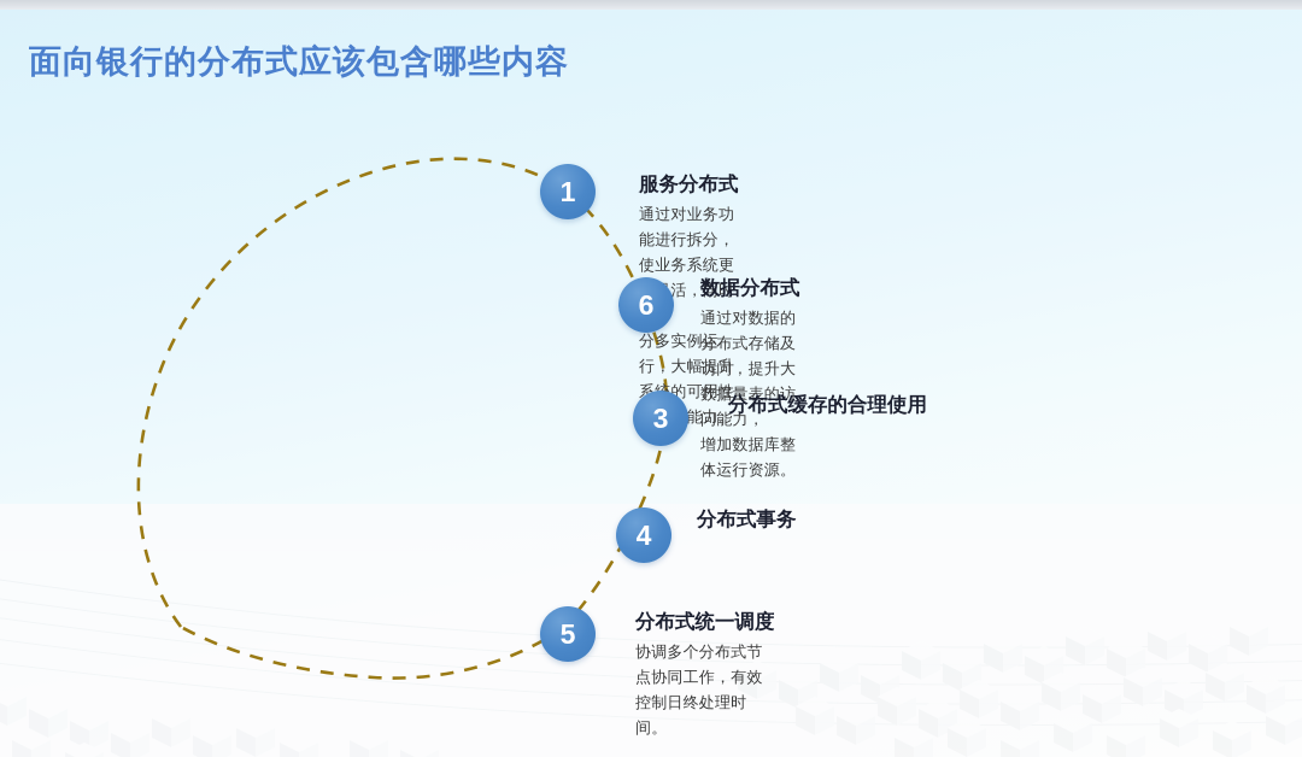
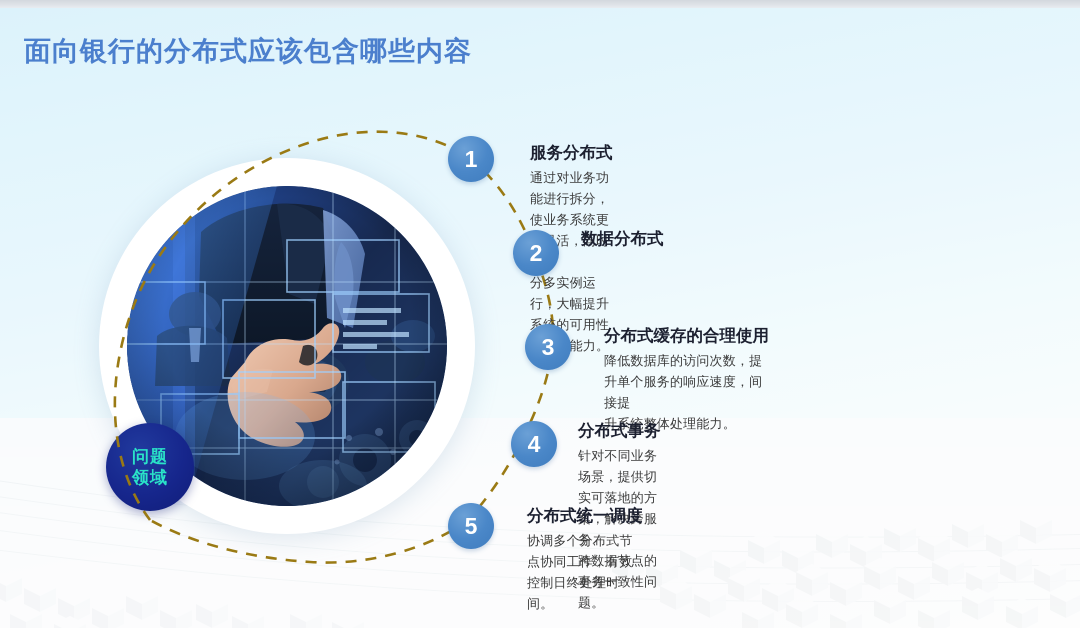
  面向银行的分布式应该包含哪些内容
+ 问题
+ 领域
  1
  服务分布式
  通过对业务功能进行拆分，使业务系统更活，同时
  分多实例运行，大幅提升系的可用性能力。
- 6
+ 2
  数据分布式
- 通过对数据的分布式存储及访问，提升大数据量表的访问能力，
- 增加数据库整体运行资源。
  3
  分布式缓存的合理使用
+ 降低数据库的访问次数，提升单个服务的响应速度，间接提
+ 升系统整体处理能力。
  4
  分布式事务
+ 针对不同业务场景，提供切实可落地的方案，解决跨服务、
+ 跨数据节点的事务一致性问题。
  5
  分布式统一调度
  协调多个分布式节点协同工作，有效控制日终处理时间。
